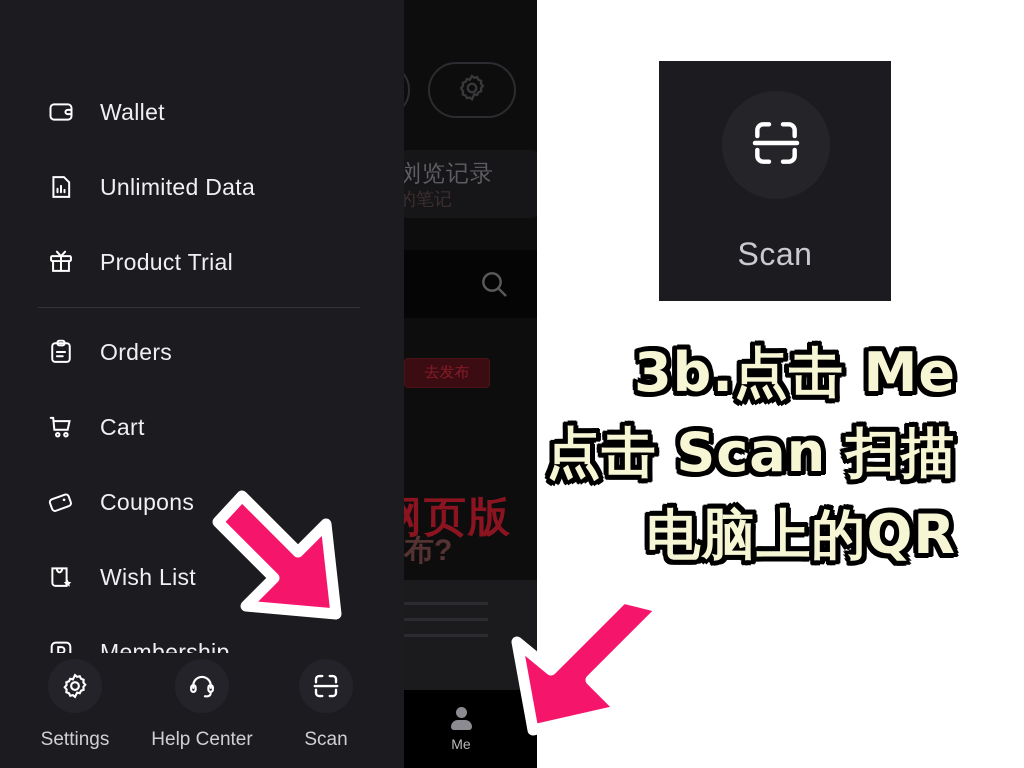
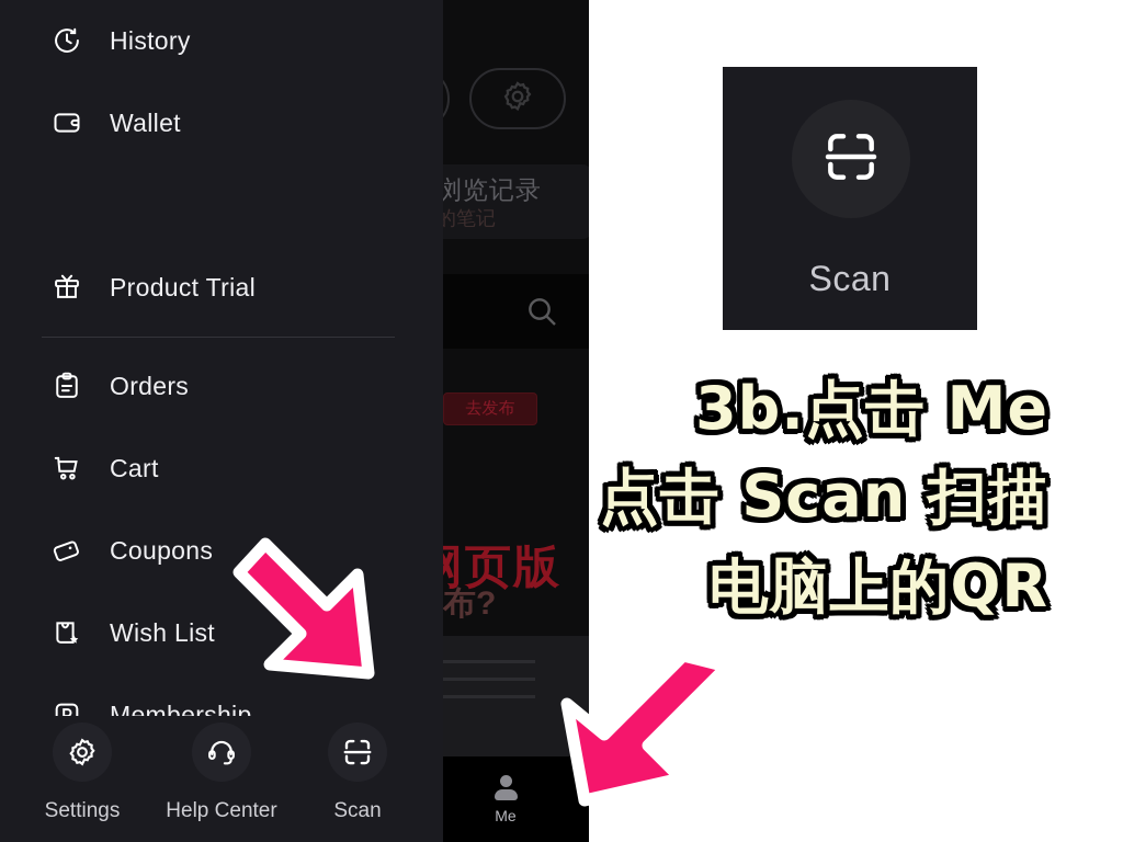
  浏览记录
  的笔记
  去发布
  Me
  Scan
+ History
  Wallet
- Unlimited Data
  Product Trial
  Orders
  Cart
  Coupons
  Wish List
  Membership
  Settings
  Help Center
  Scan
  3b.点击 Me
  点击 Scan 扫描
  电脑上的QR
